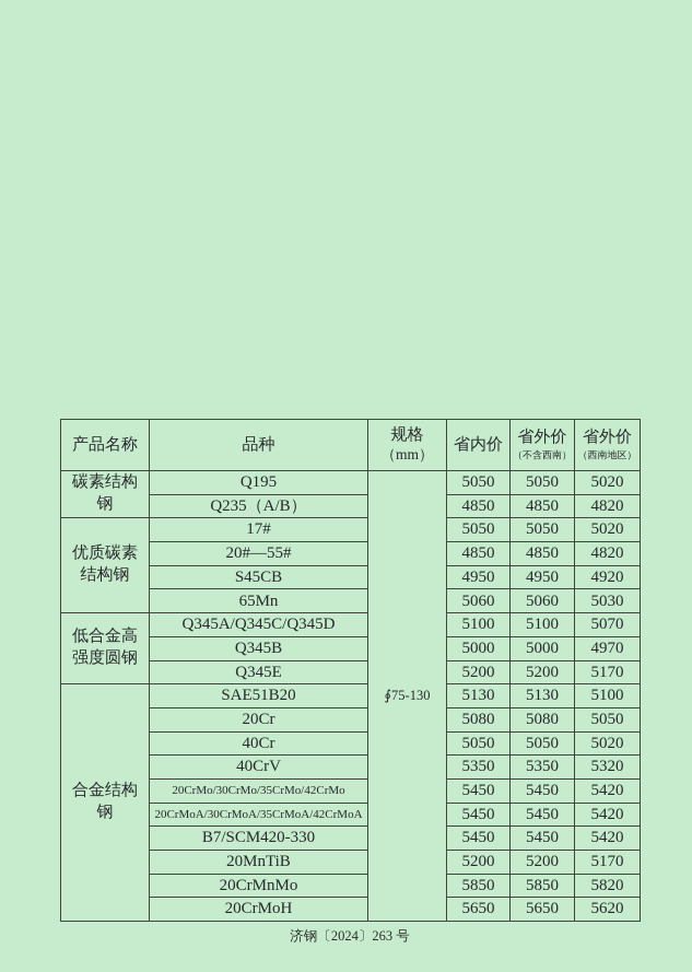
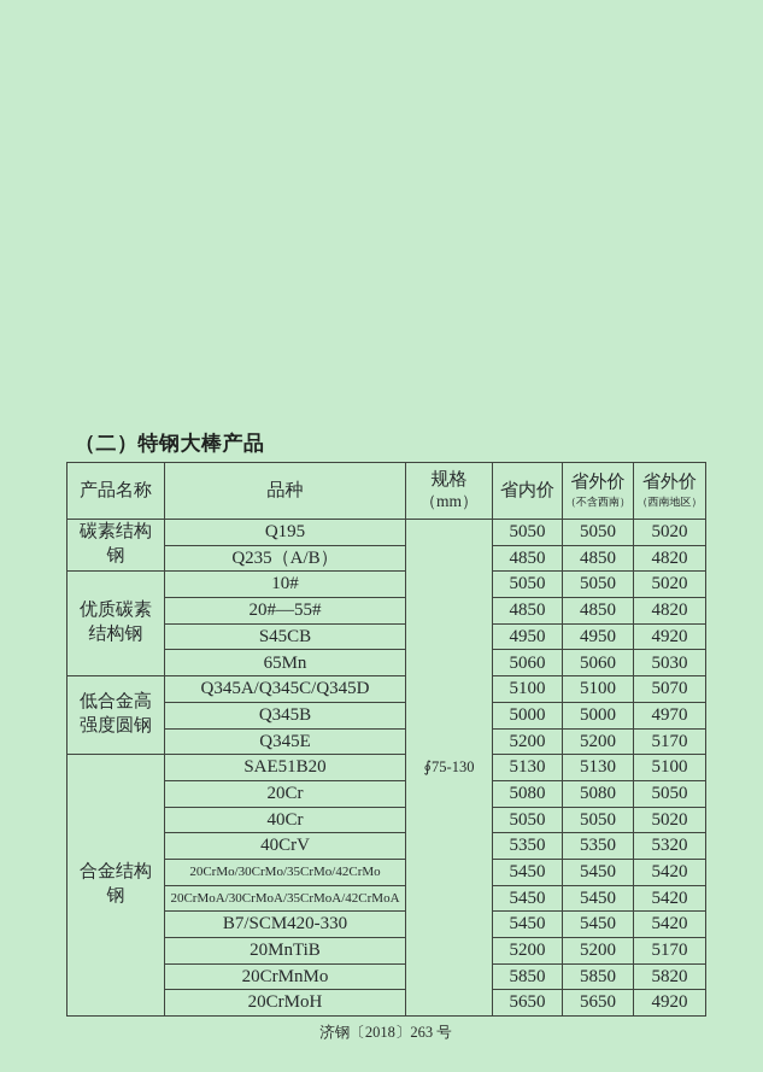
+ （二）特钢大棒产品
  产品名称	品种	规格 （mm）	省内价	省外价 （不含西南）	省外价 （西南地区）
  碳素结构钢	Q195	∮75-130	5050	5050	5020
  Q235（A/B）	4850	4850	4820
- 优质碳素结构钢	17#	5050	5050	5020
+ 优质碳素结构钢	10#	5050	5050	5020
  20#—55#	4850	4850	4820
  S45CB	4950	4950	4920
  65Mn	5060	5060	5030
  低合金高强度圆钢	Q345A/Q345C/Q345D	5100	5100	5070
  Q345B	5000	5000	4970
  Q345E	5200	5200	5170
  合金结构钢	SAE51B20	5130	5130	5100
  20Cr	5080	5080	5050
  40Cr	5050	5050	5020
  40CrV	5350	5350	5320
  20CrMo/30CrMo/35CrMo/42CrMo	5450	5450	5420
  20CrMoA/30CrMoA/35CrMoA/42CrMoA	5450	5450	5420
  B7/SCM420-330	5450	5450	5420
  20MnTiB	5200	5200	5170
  20CrMnMo	5850	5850	5820
- 20CrMoH	5650	5650	5620
+ 20CrMoH	5650	5650	4920
- 济钢〔2024〕263 号
+ 济钢〔2018〕263 号
